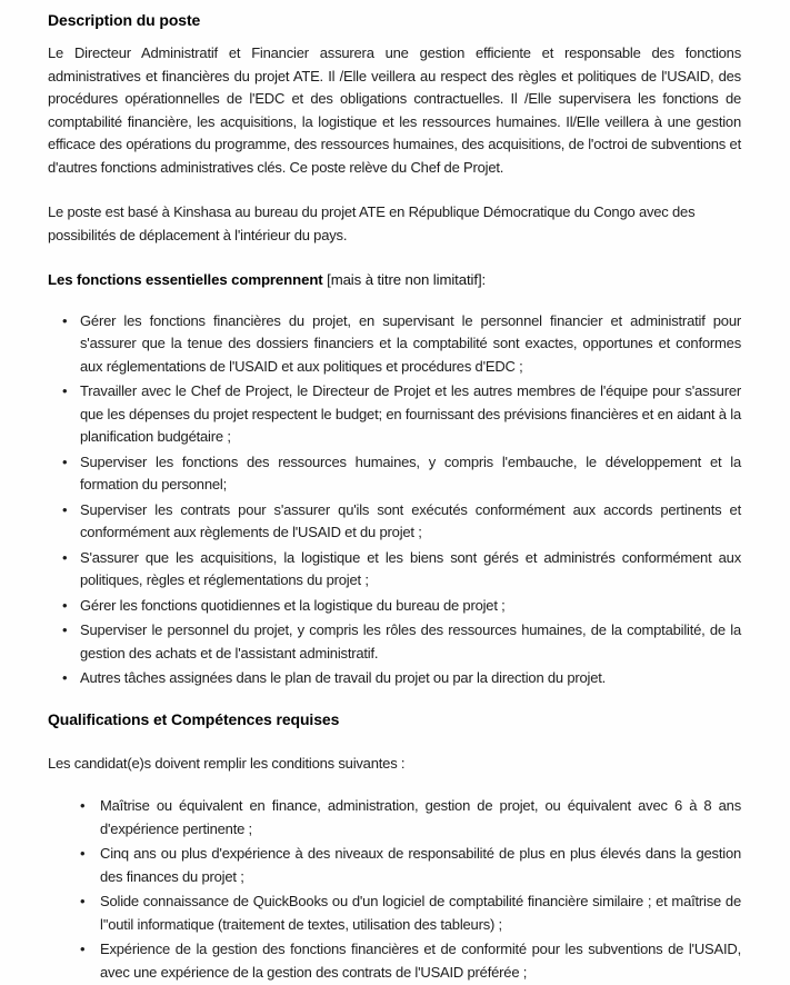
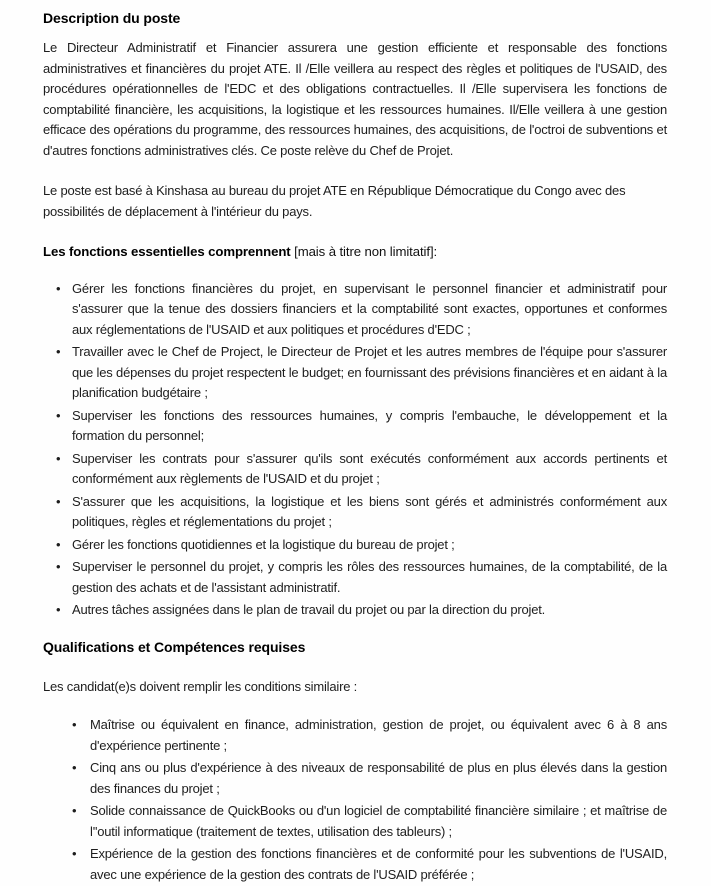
  Description du poste
  Le Directeur Administratif et Financier assurera une gestion efficiente et responsable des fonctions administratives et financières du projet ATE. Il /Elle veillera au respect des règles et politiques de l'USAID, des procédures opérationnelles de l'EDC et des obligations contractuelles. Il /Elle supervisera les fonctions de comptabilité financière, les acquisitions, la logistique et les ressources humaines. Il/Elle veillera à une gestion efficace des opérations du programme, des ressources humaines, des acquisitions, de l'octroi de subventions et d'autres fonctions administratives clés. Ce poste relève du Chef de Projet.
  Le poste est basé à Kinshasa au bureau du projet ATE en République Démocratique du Congo avec des possibilités de déplacement à l'intérieur du pays.
  Les fonctions essentielles comprennent [mais à titre non limitatif]:
  Gérer les fonctions financières du projet, en supervisant le personnel financier et administratif pour s'assurer que la tenue des dossiers financiers et la comptabilité sont exactes, opportunes et conformes aux réglementations de l'USAID et aux politiques et procédures d'EDC ;
  Travailler avec le Chef de Project, le Directeur de Projet et les autres membres de l'équipe pour s'assurer que les dépenses du projet respectent le budget; en fournissant des prévisions financières et en aidant à la planification budgétaire ;
  Superviser les fonctions des ressources humaines, y compris l'embauche, le développement et la formation du personnel;
  Superviser les contrats pour s'assurer qu'ils sont exécutés conformément aux accords pertinents et conformément aux règlements de l'USAID et du projet ;
  S'assurer que les acquisitions, la logistique et les biens sont gérés et administrés conformément aux politiques, règles et réglementations du projet ;
  Gérer les fonctions quotidiennes et la logistique du bureau de projet ;
  Superviser le personnel du projet, y compris les rôles des ressources humaines, de la comptabilité, de la gestion des achats et de l'assistant administratif.
  Autres tâches assignées dans le plan de travail du projet ou par la direction du projet.
  Qualifications et Compétences requises
- Les candidat(e)s doivent remplir les conditions suivantes :
+ Les candidat(e)s doivent remplir les conditions similaire :
  Maîtrise ou équivalent en finance, administration, gestion de projet, ou équivalent avec 6 à 8 ans d'expérience pertinente ;
  Cinq ans ou plus d'expérience à des niveaux de responsabilité de plus en plus élevés dans la gestion des finances du projet ;
  Solide connaissance de QuickBooks ou d'un logiciel de comptabilité financière similaire ; et maîtrise de l''outil informatique (traitement de textes, utilisation des tableurs) ;
  Expérience de la gestion des fonctions financières et de conformité pour les subventions de l'USAID, avec une expérience de la gestion des contrats de l'USAID préférée ;
